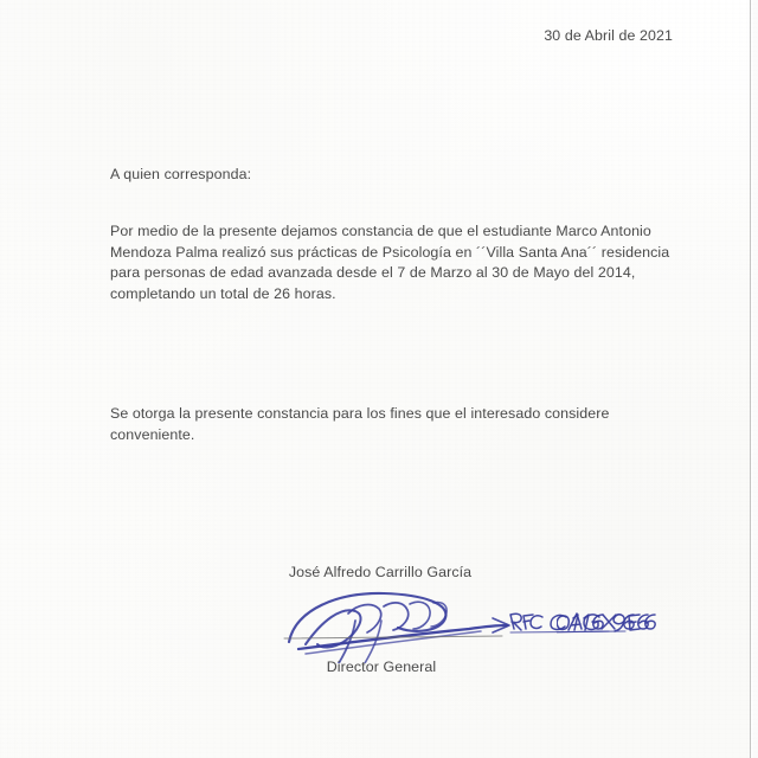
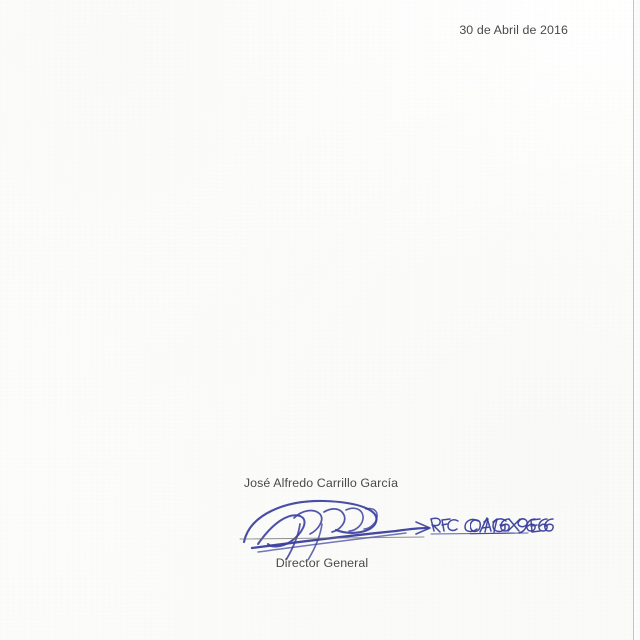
- 30 de Abril de 2021
+ 30 de Abril de 2016
- A quien corresponda:
- Por medio de la presente dejamos constancia de que el estudiante Marco Antonio Mendoza Palma realizó sus prácticas de Psicología en ´´Villa Santa Ana´´ residencia para personas de edad avanzada desde el 7 de Marzo al 30 de Mayo del 2014, completando un total de 26 horas.
- Se otorga la presente constancia para los fines que el interesado considere conveniente.
  José Alfredo Carrillo García
  Director General
